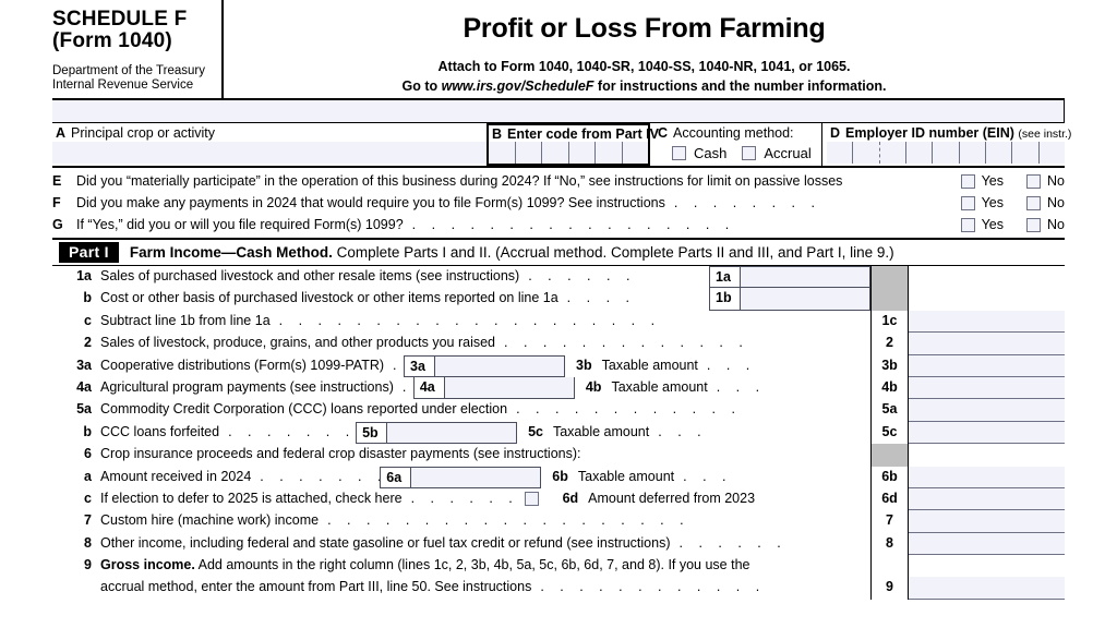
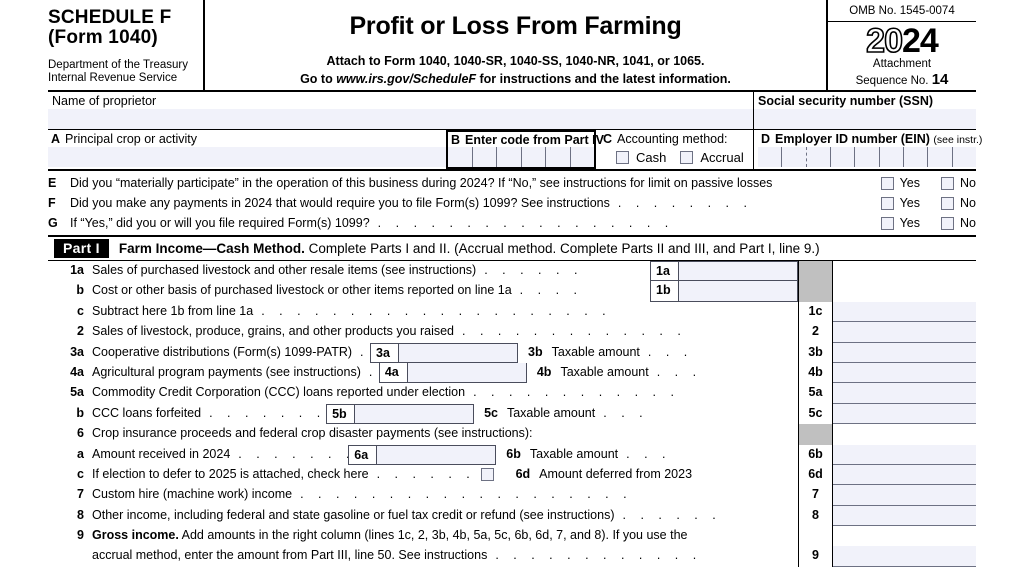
  SCHEDULE F
  (Form 1040)
  Department of the Treasury
  Internal Revenue Service
  Profit or Loss From Farming
  Attach to Form 1040, 1040-SR, 1040-SS, 1040-NR, 1041, or 1065.
- Go to www.irs.gov/ScheduleF for instructions and the number information.
+ Go to www.irs.gov/ScheduleF for instructions and the latest information.
+ OMB No. 1545-0074
+ 2024
+ Attachment
+ Sequence No. 14
+ Name of proprietor
+ Social security number (SSN)
  A Principal crop or activity
  B Enter code from Part IV
  C Accounting method:
  Cash
  Accrual
  D Employer ID number (EIN) (see instr.)
  E
  Did you “materially participate” in the operation of this business during 2024? If “No,” see instructions for limit on passive losses
  Yes
  No
  F
  Did you make any payments in 2024 that would require you to file Form(s) 1099? See instructions
  . . . . . . . .
  Yes
  No
  G
  If “Yes,” did you or will you file required Form(s) 1099?
  . . . . . . . . . . . . . . . . .
  Yes
  No
  Part I
  Farm Income—Cash Method. Complete Parts I and II. (Accrual method. Complete Parts II and III, and Part I, line 9.)
  1a
  Sales of purchased livestock and other resale items (see instructions)
  . . . . . .
  1a
  b
  Cost or other basis of purchased livestock or other items reported on line 1a
  . . . .
  1b
  c
- Subtract line 1b from line 1a
+ Subtract here 1b from line 1a
  . . . . . . . . . . . . . . . . . . . .
  1c
  2
  Sales of livestock, produce, grains, and other products you raised
  . . . . . . . . . . . . .
  2
  3a
  Cooperative distributions (Form(s) 1099-PATR)
  .
  3a
  3b
  Taxable amount
  . . .
  3b
  4a
  Agricultural program payments (see instructions)
  .
  4a
  4b
  Taxable amount
  . . .
  4b
  5a
  Commodity Credit Corporation (CCC) loans reported under election
  . . . . . . . . . . . .
  5a
  b
  CCC loans forfeited
  . . . . . . .
  5b
  5c
  Taxable amount
  . . .
  5c
  6
  Crop insurance proceeds and federal crop disaster payments (see instructions):
  a
  Amount received in 2024
  . . . . . .
  6a
  6b
  Taxable amount
  . . .
  6b
  c
  If election to defer to 2025 is attached, check here
  . . . . . .
  6d
  Amount deferred from 2023
  6d
  7
  Custom hire (machine work) income
  . . . . . . . . . . . . . . . . . . .
  7
  8
  Other income, including federal and state gasoline or fuel tax credit or refund (see instructions)
  . . . . . .
  8
  9
  Gross income. Add amounts in the right column (lines 1c, 2, 3b, 4b, 5a, 5c, 6b, 6d, 7, and 8). If you use the
  accrual method, enter the amount from Part III, line 50. See instructions
  . . . . . . . . . . . .
  9
